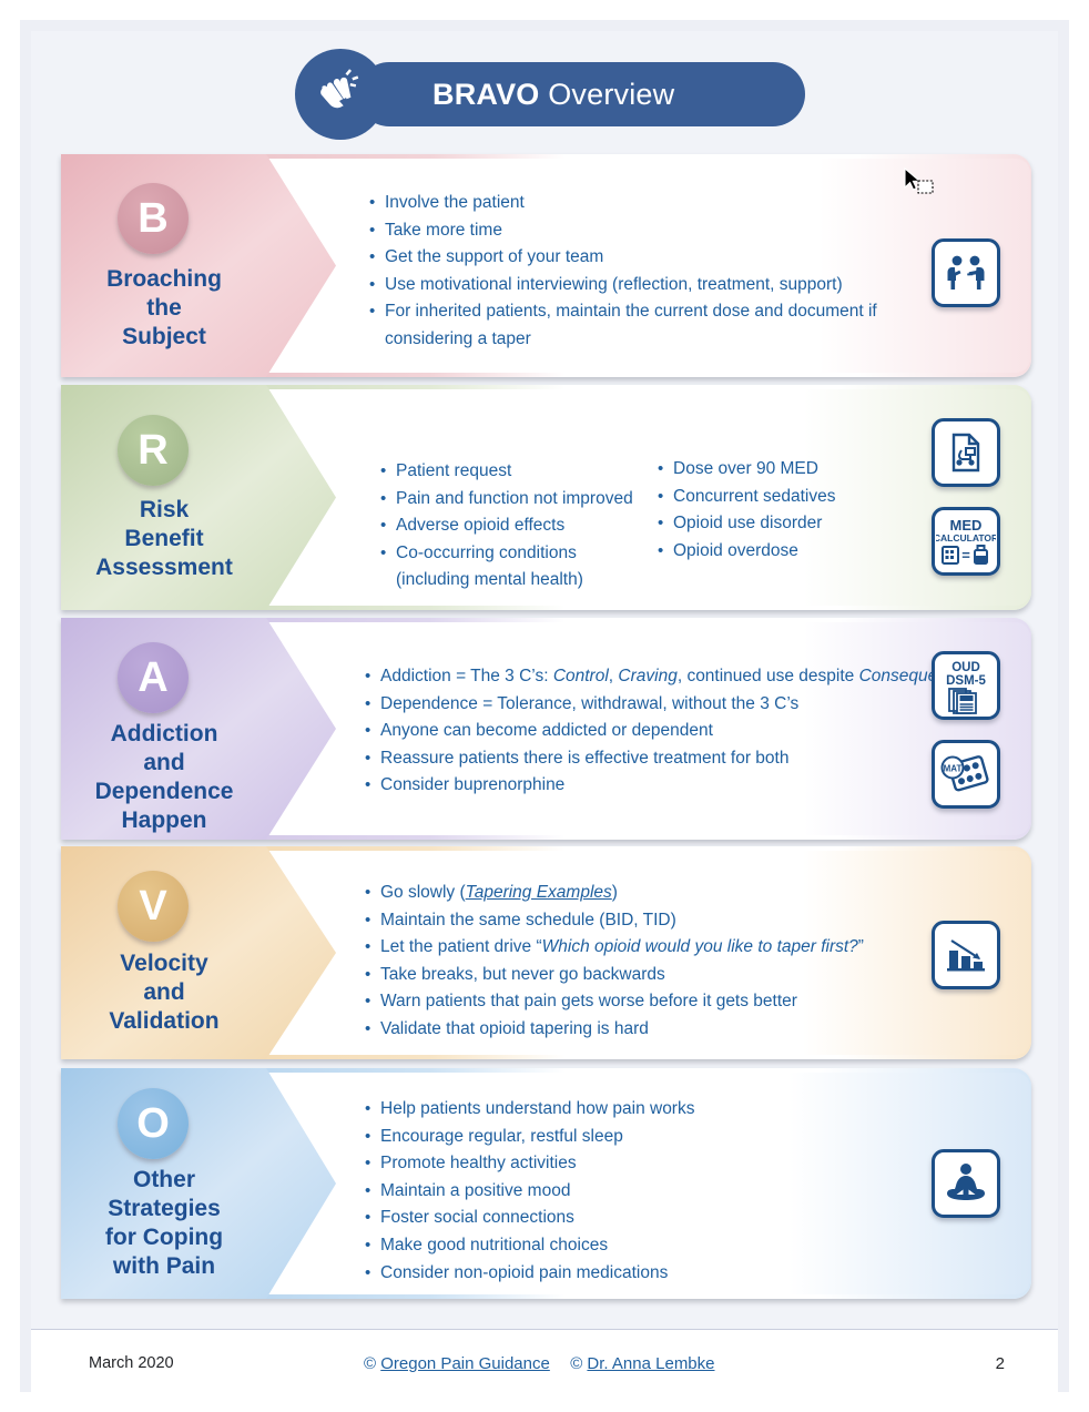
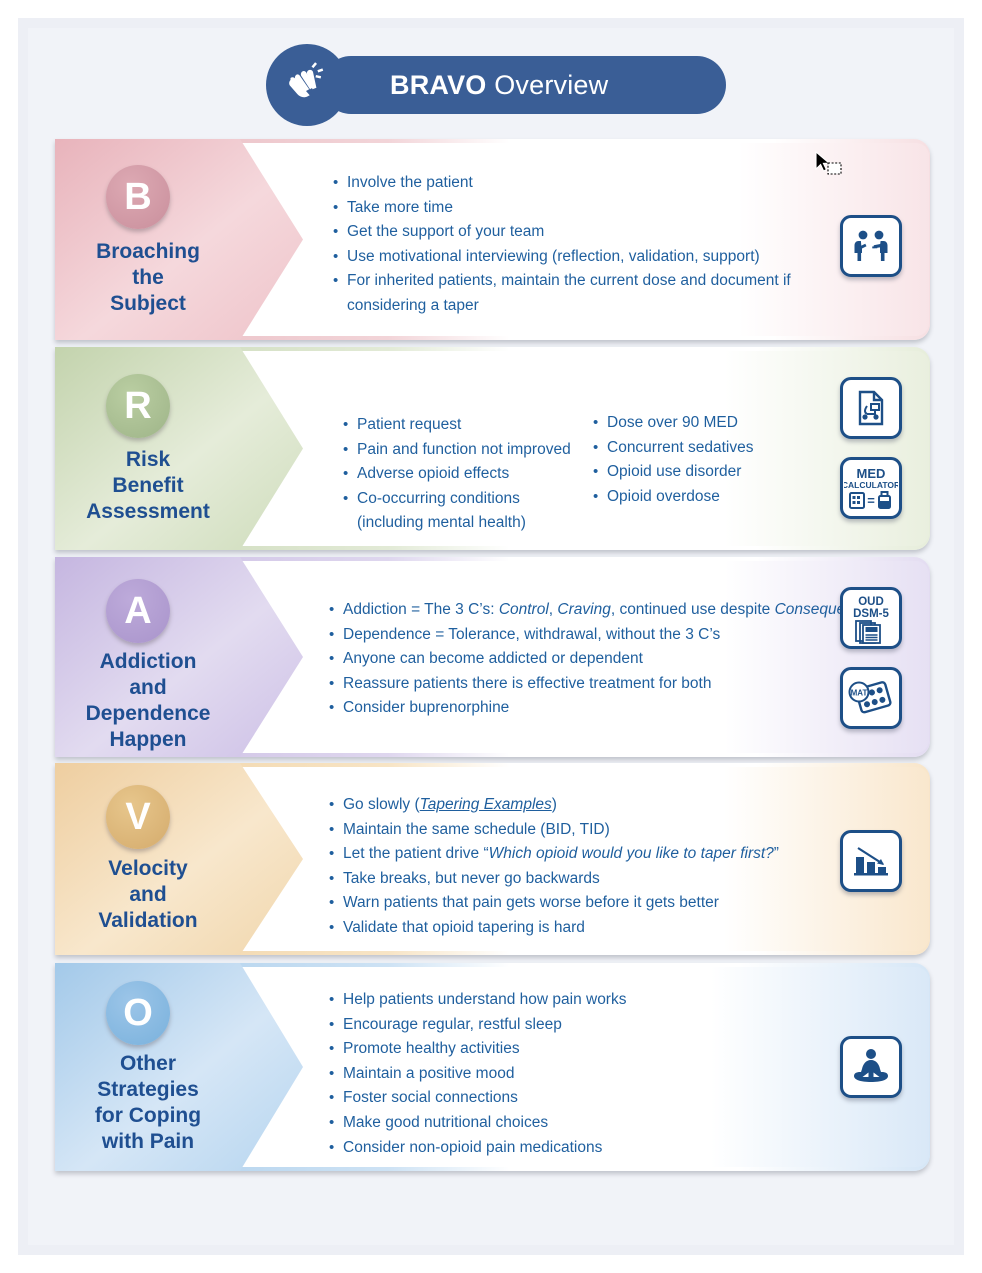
  BRAVO Overview
  B
  Broaching
  the
  Subject
  •
  Involve the patient
  •
  Take more time
  •
  Get the support of your team
  •
- Use motivational interviewing (reflection, treatment, support)
+ Use motivational interviewing (reflection, validation, support)
  •
  For inherited patients, maintain the current dose and document if considering a taper
  R
  Risk
  Benefit
  Assessment
  •
  Patient request
  •
  Pain and function not improved
  •
  Adverse opioid effects
  •
  Co-occurring conditions (including mental health)
  •
  Dose over 90 MED
  •
  Concurrent sedatives
  •
  Opioid use disorder
  •
  Opioid overdose
  MED
  CALCULATOR
  =
  A
  Addiction
  and
  Dependence
  Happen
  •
  Addiction = The 3 C’s: Control, Craving, continued use despite Consequ
  •
  Dependence = Tolerance, withdrawal, without the 3 C’s
  •
  Anyone can become addicted or dependent
  •
  Reassure patients there is effective treatment for both
  •
  Consider buprenorphine
  OUD
  DSM-5
  MAT
  V
  Velocity
  and
  Validation
  •
  Go slowly (Tapering Examples)
  •
  Maintain the same schedule (BID, TID)
  •
  Let the patient drive “Which opioid would you like to taper first?”
  •
  Take breaks, but never go backwards
  •
  Warn patients that pain gets worse before it gets better
  •
  Validate that opioid tapering is hard
  O
  Other
  Strategies
  for Coping
  with Pain
  •
  Help patients understand how pain works
  •
  Encourage regular, restful sleep
  •
  Promote healthy activities
  •
  Maintain a positive mood
  •
  Foster social connections
  •
  Make good nutritional choices
  •
  Consider non-opioid pain medications
- March 2020
- © Oregon Pain Guidance © Dr. Anna Lembke
- 2
